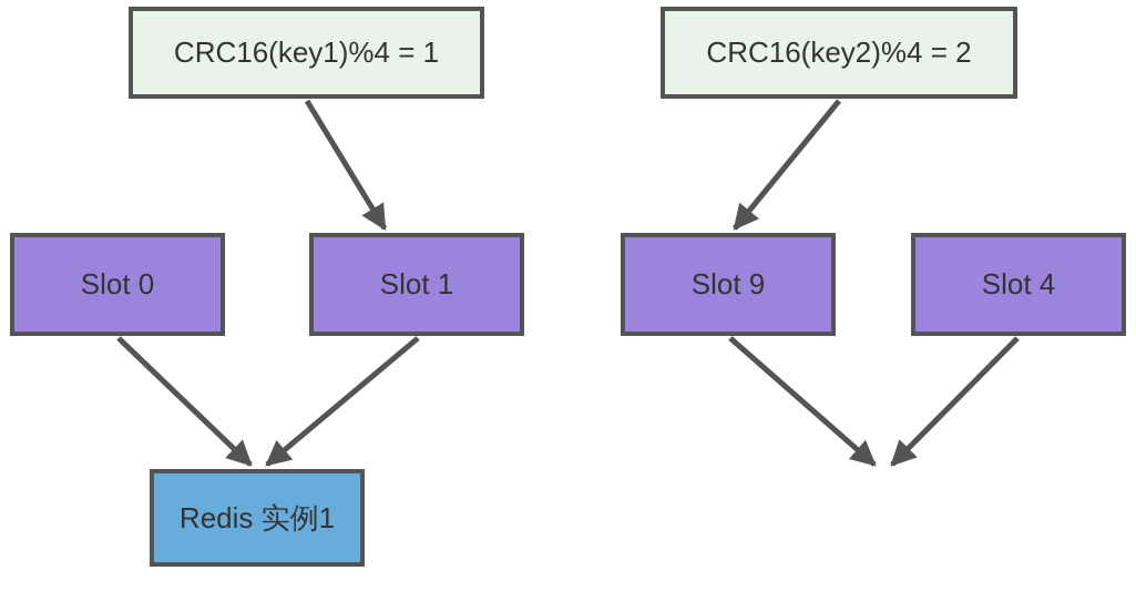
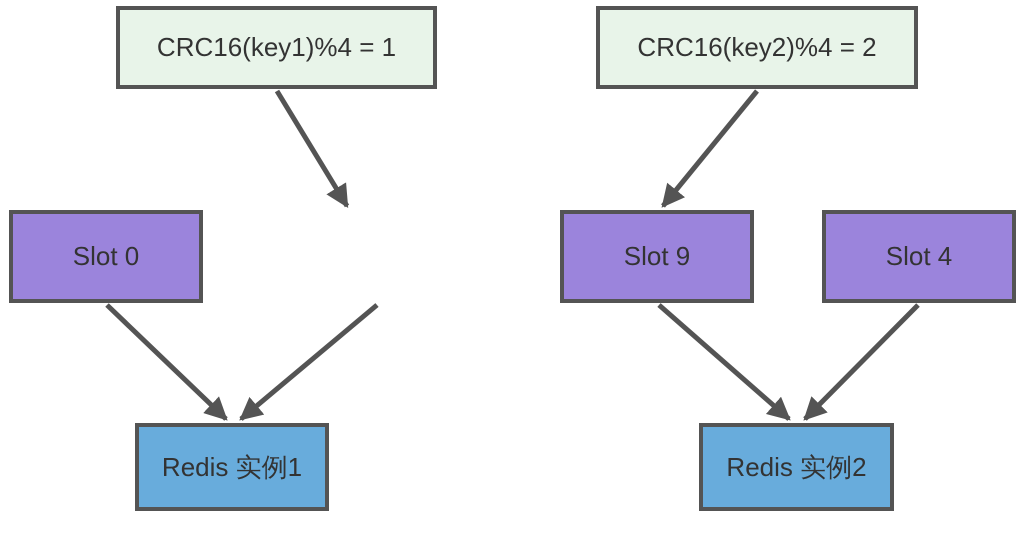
  CRC16(key1)%4 = 1
  CRC16(key2)%4 = 2
  Slot 0
- Slot 1
  Slot 9
  Slot 4
  Redis 实例1
+ Redis 实例2
